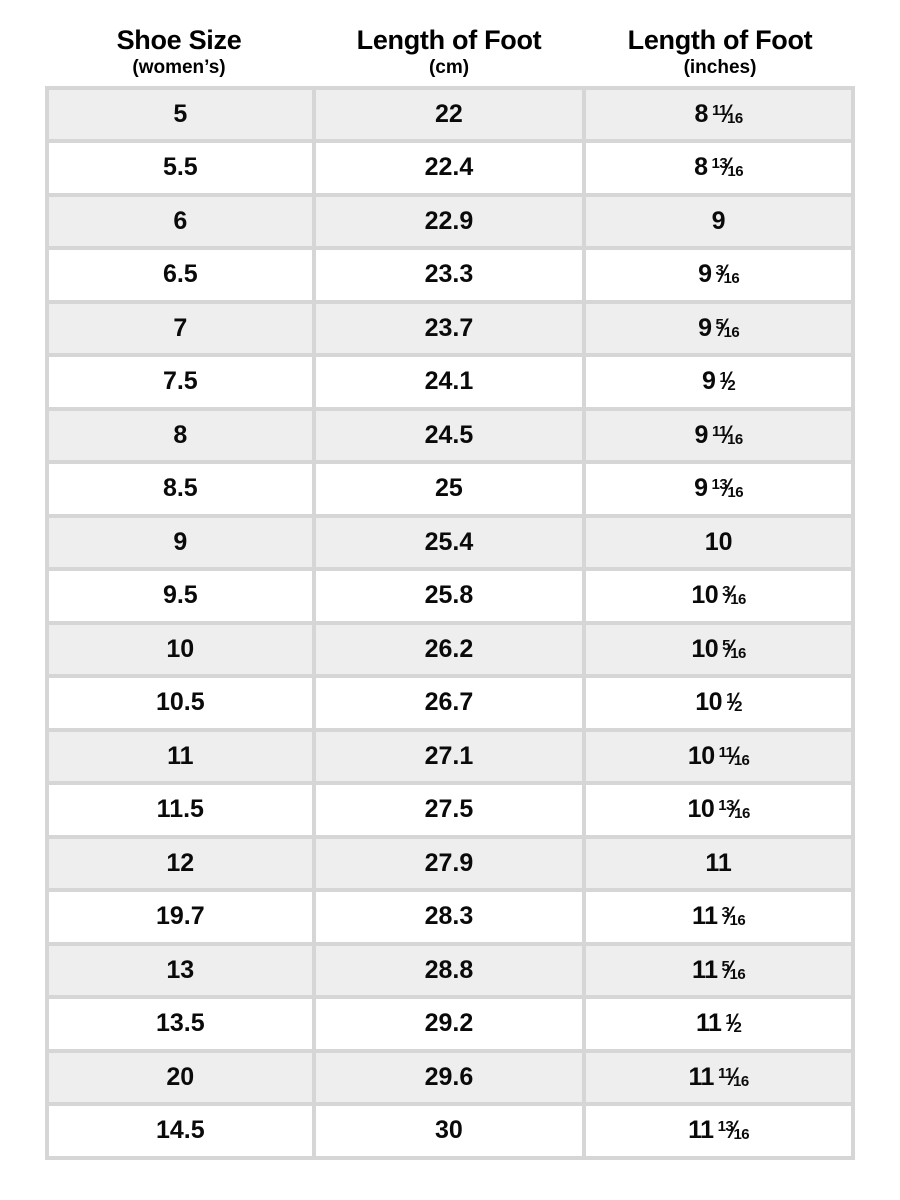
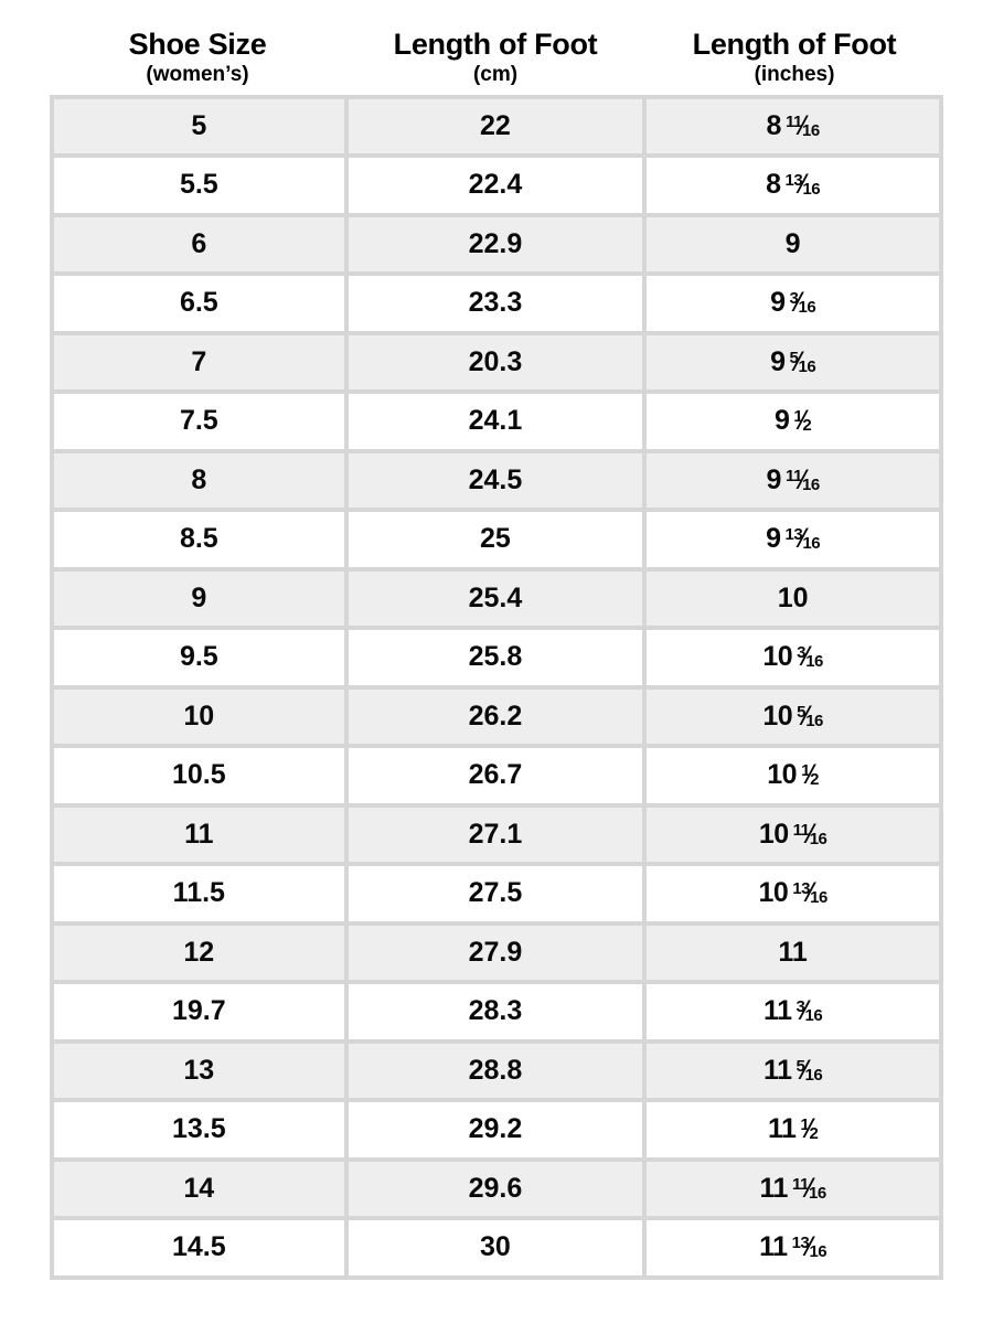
  Shoe Size
  (women’s)
  Length of Foot
  (cm)
  Length of Foot
  (inches)
  5	22	8 11⁄16
  5.5	22.4	8 13⁄16
  6	22.9	9
  6.5	23.3	9 3⁄16
- 7	23.7	9 5⁄16
+ 7	20.3	9 5⁄16
  7.5	24.1	9 1⁄2
  8	24.5	9 11⁄16
  8.5	25	9 13⁄16
  9	25.4	10
  9.5	25.8	10 3⁄16
  10	26.2	10 5⁄16
  10.5	26.7	10 1⁄2
  11	27.1	10 11⁄16
  11.5	27.5	10 13⁄16
  12	27.9	11
  19.7	28.3	11 3⁄16
  13	28.8	11 5⁄16
  13.5	29.2	11 1⁄2
- 20	29.6	11 11⁄16
+ 14	29.6	11 11⁄16
  14.5	30	11 13⁄16
